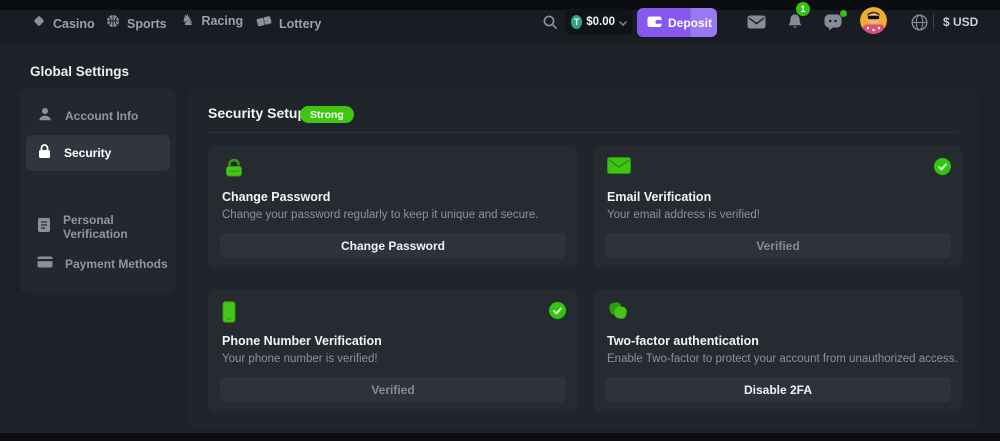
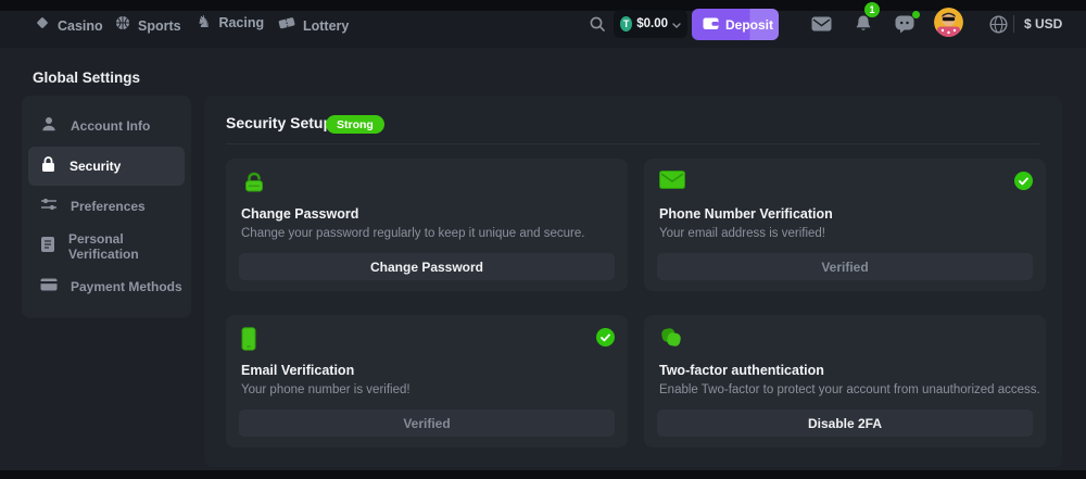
  Casino
  Sports
  ♞
  Racing
  Lottery
  T
  $0.00
  Deposit
  1
  $ USD
  Global Settings
  Account Info
  Security
+ Preferences
  Personal Verification
  Payment Methods
  Security Setu
  Strong
  Change Password
  Change your password regularly to keep it unique and secure.
  Change Password
- Email Verification
+ Phone Number Verification
  Your email address is verified!
  Verified
- Phone Number Verification
+ Email Verification
  Your phone number is verified!
  Verified
  Two-factor authentication
  Enable Two-factor to protect your account from unauthorized access.
  Disable 2FA
